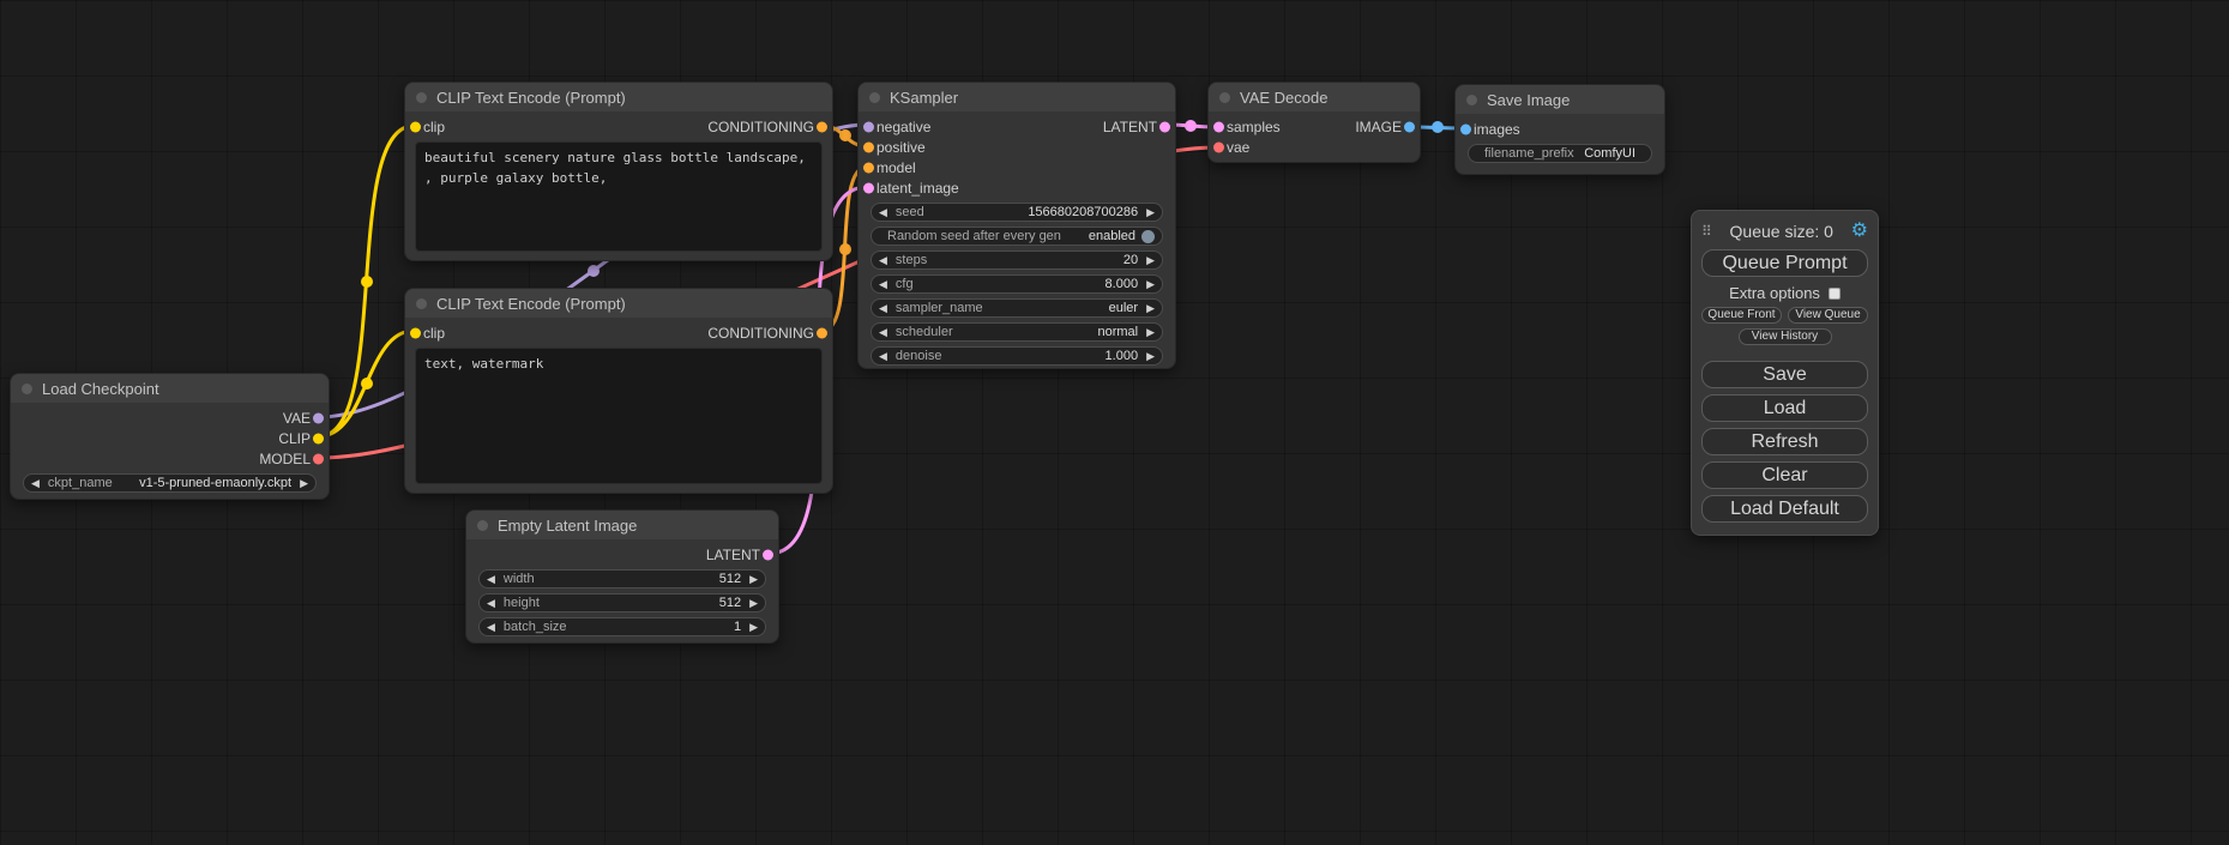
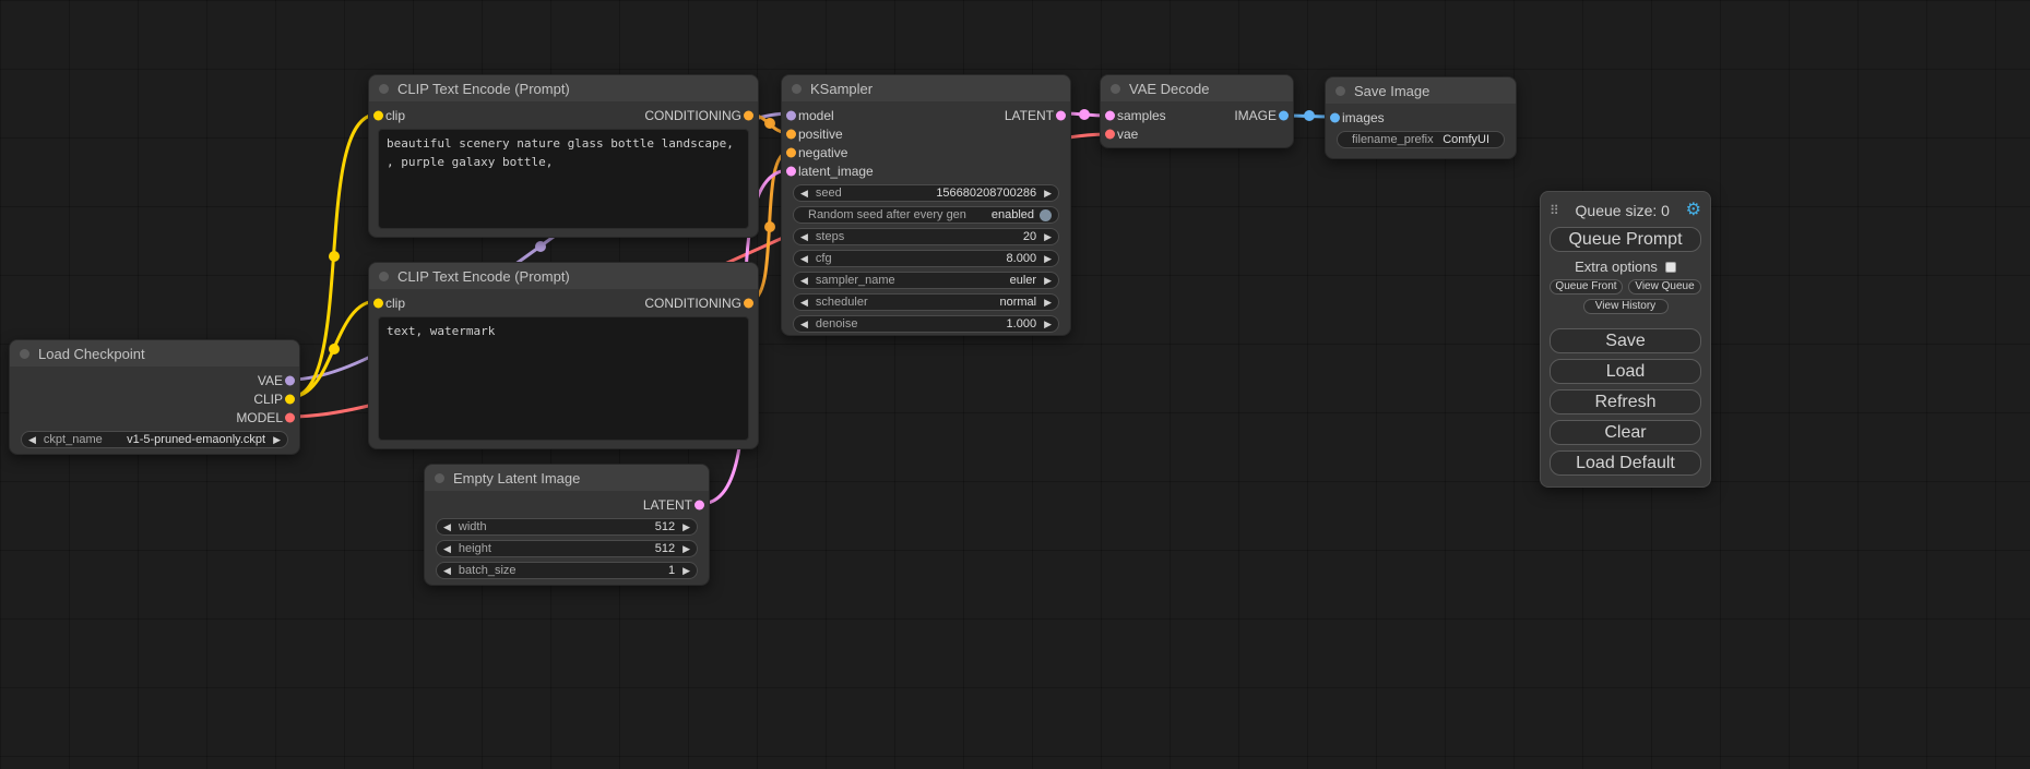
  Load Checkpoint
  VAE
  CLIP
  MODEL
  ◀
  ckpt_name
  v1-5-pruned-emaonly.ckpt
  ▶
  CLIP Text Encode (Prompt)
  clip
  CONDITIONING
  beautiful scenery nature glass bottle landscape, , purple galaxy bottle,
  CLIP Text Encode (Prompt)
  clip
  CONDITIONING
  text, watermark
  Empty Latent Image
  LATENT
  ◀
  width
  512
  ▶
  ◀
  height
  512
  ▶
  ◀
  batch_size
  1
  ▶
  KSampler
- negative
+ model
  LATENT
  positive
- model
+ negative
  latent_image
  ◀
  seed
  156680208700286
  ▶
  Random seed after every gen
  enabled
  ◀
  steps
  20
  ▶
  ◀
  cfg
  8.000
  ▶
  ◀
  sampler_name
  euler
  ▶
  ◀
  scheduler
  normal
  ▶
  ◀
  denoise
  1.000
  ▶
  VAE Decode
  samples
  IMAGE
  vae
  Save Image
  images
  filename_prefix
  ComfyUI
  ⠿
  Queue size: 0
  ⚙
  Queue Prompt
  Extra options
  Queue Front
  View Queue
  View History
  Save
  Load
  Refresh
  Clear
  Load Default
